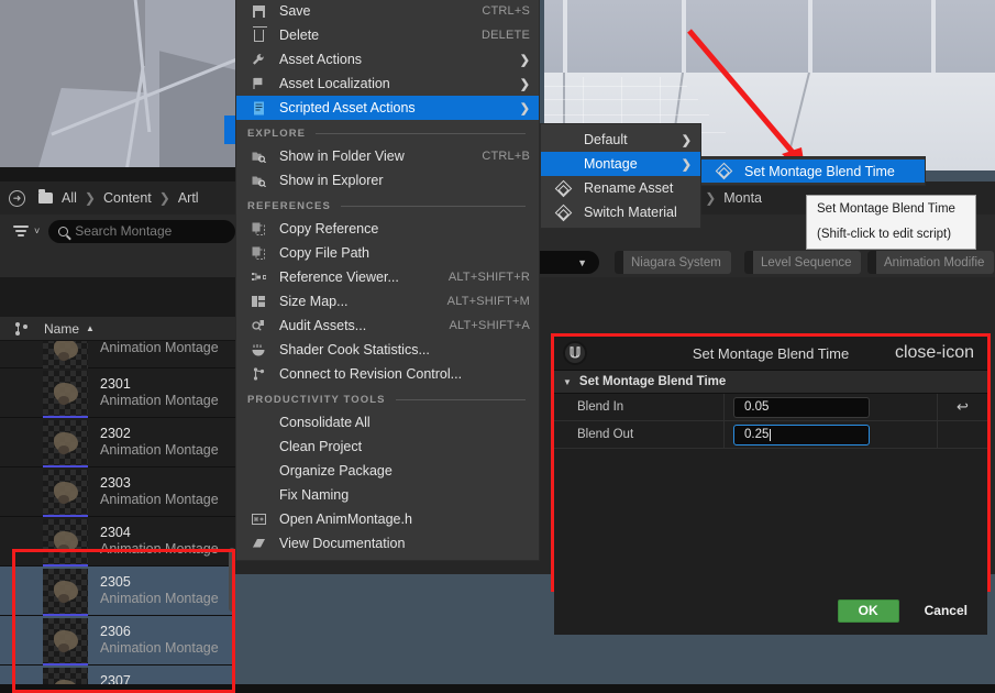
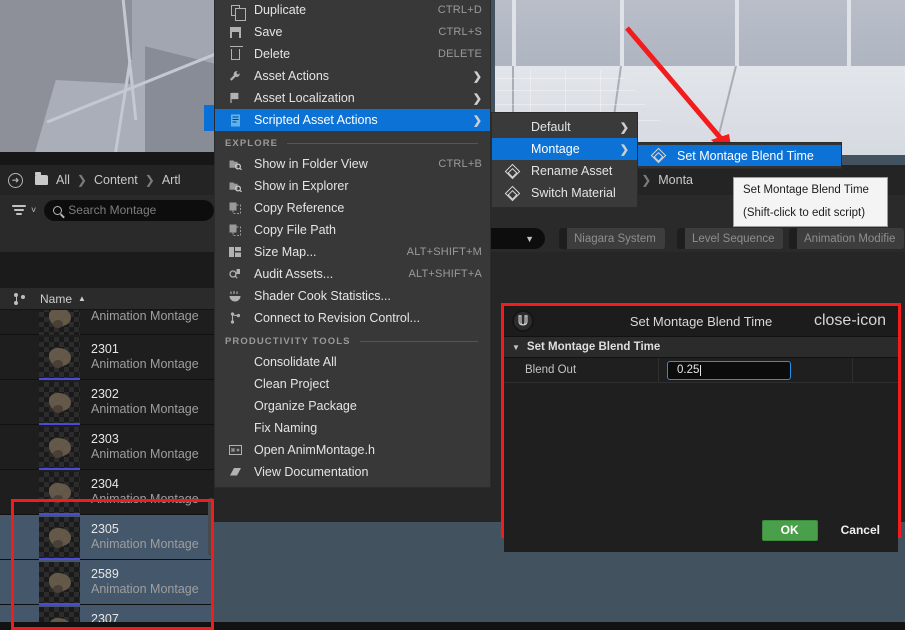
  ➜
  All
  ❯
  Content
  ❯
  Artl
  ❯
  Monta
  ˅
  Search Montage
  ▼
  Niagara System
  Level Sequence
  Animation Modifie
  Name
  ▲
  Animation Montage
  2301
  Animation Montage
  2302
  Animation Montage
  2303
  Animation Montage
  2304
  Animation Montage
  2305
  Animation Montage
- 2306
+ 2589
  Animation Montage
  2307
+ Duplicate
+ CTRL+D
  Save
  CTRL+S
  Delete
  DELETE
  Asset Actions
  ❯
  Asset Localization
  ❯
  Scripted Asset Actions
  ❯
  EXPLORE
  Show in Folder View
  CTRL+B
  Show in Explorer
- REFERENCES
  Copy Reference
  Copy File Path
- Reference Viewer...
- ALT+SHIFT+R
  Size Map...
  ALT+SHIFT+M
  Audit Assets...
  ALT+SHIFT+A
  Shader Cook Statistics...
  Connect to Revision Control...
  PRODUCTIVITY TOOLS
  Consolidate All
  Clean Project
  Organize Package
  Fix Naming
  Open AnimMontage.h
  View Documentation
  Default
  ❯
  Montage
  ❯
  Rename Asset
  Switch Material
  Set Montage Blend Time
  Set Montage Blend Time
  (Shift-click to edit script)
  𝕌
  Set Montage Blend Time
  close-icon
  ▼
  Set Montage Blend Time
- Blend In
- 0.05
- ↩
  Blend Out
  0.25
  OK
  Cancel
